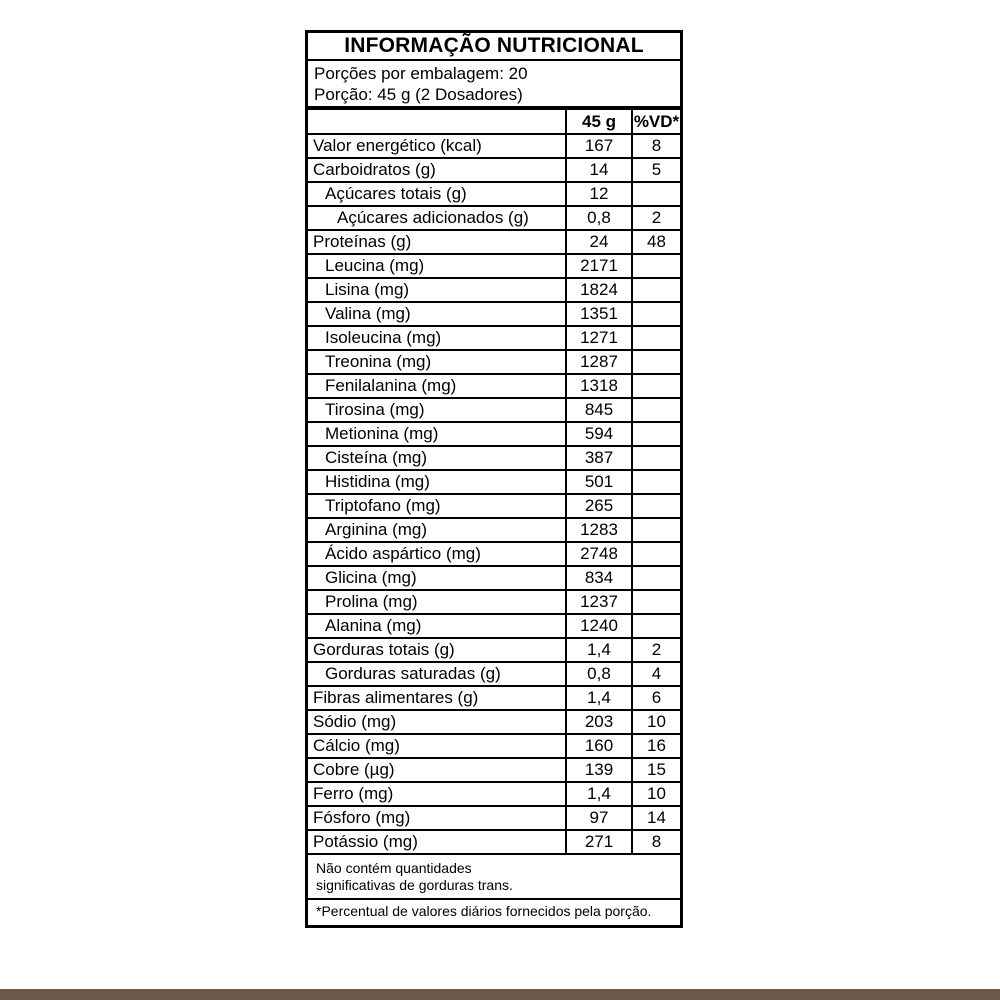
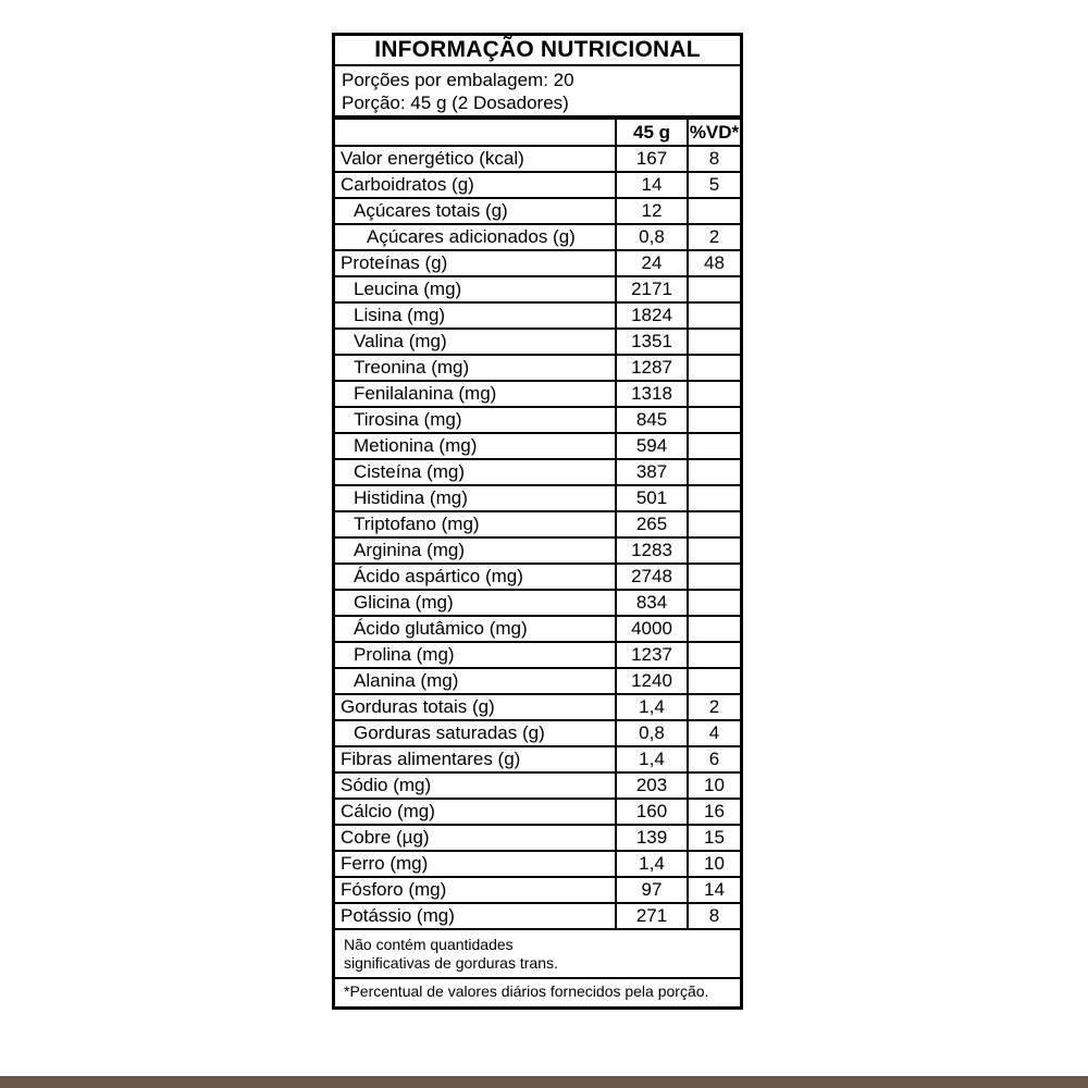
  INFORMAÇÃO NUTRICIONAL
  Porções por embalagem: 20
  Porção: 45 g (2 Dosadores)
  45 g
  %VD*
  Valor energético (kcal)
  167
  8
  Carboidratos (g)
  14
  5
  Açúcares totais (g)
  12
  Açúcares adicionados (g)
  0,8
  2
  Proteínas (g)
  24
  48
  Leucina (mg)
  2171
  Lisina (mg)
  1824
  Valina (mg)
  1351
- Isoleucina (mg)
- 1271
  Treonina (mg)
  1287
  Fenilalanina (mg)
  1318
  Tirosina (mg)
  845
  Metionina (mg)
  594
  Cisteína (mg)
  387
  Histidina (mg)
  501
  Triptofano (mg)
  265
  Arginina (mg)
  1283
  Ácido aspártico (mg)
  2748
  Glicina (mg)
  834
+ Ácido glutâmico (mg)
+ 4000
  Prolina (mg)
  1237
  Alanina (mg)
  1240
  Gorduras totais (g)
  1,4
  2
  Gorduras saturadas (g)
  0,8
  4
  Fibras alimentares (g)
  1,4
  6
  Sódio (mg)
  203
  10
  Cálcio (mg)
  160
  16
  Cobre (µg)
  139
  15
  Ferro (mg)
  1,4
  10
  Fósforo (mg)
  97
  14
  Potássio (mg)
  271
  8
  Não contém quantidades
  significativas de gorduras trans.
  *Percentual de valores diários fornecidos pela porção.
